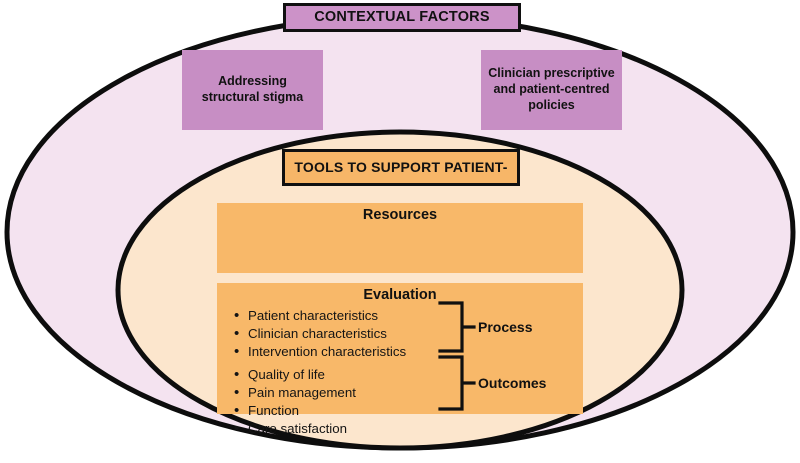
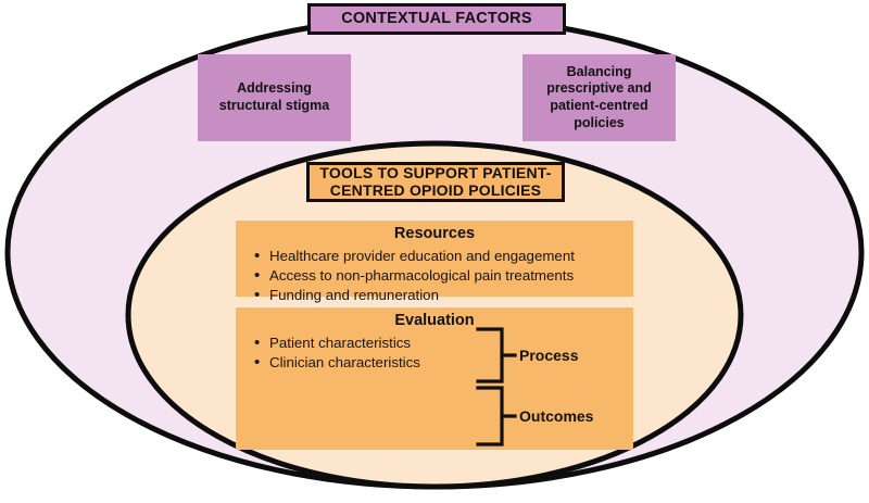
  CONTEXTUAL FACTORS
  Addressing structural stigma
- Clinician prescriptive and patient-centred policies
+ Balancing prescriptive and patient-centred policies
  TOOLS TO SUPPORT PATIENT-
+ CENTRED OPIOID POLICIES
  Resources
+ Healthcare provider education and engagement
+ Access to non-pharmacological pain treatments
+ Funding and remuneration
  Evaluation
  Patient characteristics
  Clinician characteristics
- Intervention characteristics
- Quality of life
- Pain management
- Function
- Care satisfaction
  Process
  Outcomes
